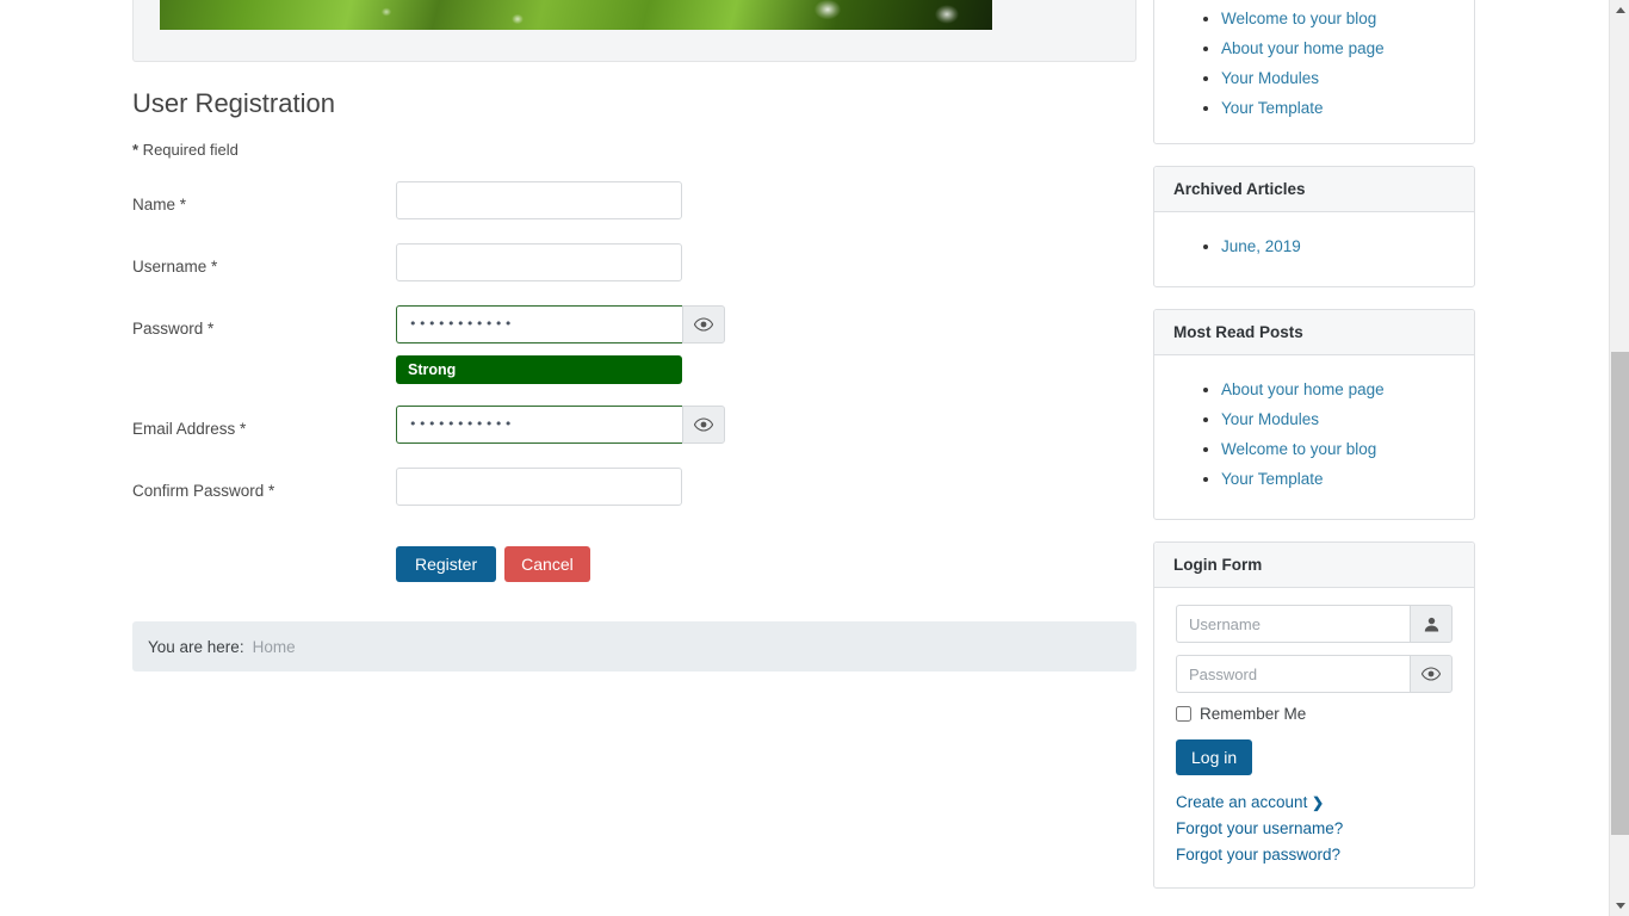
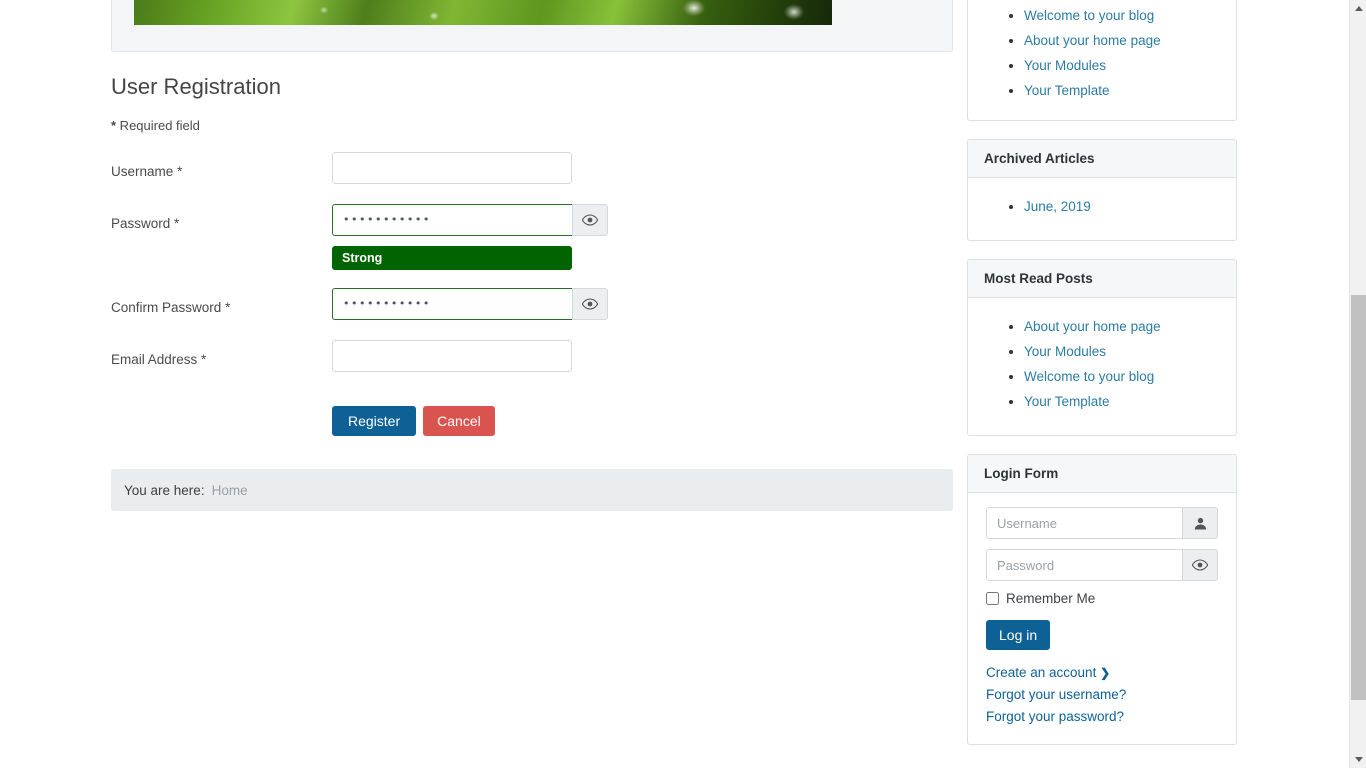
  User Registration
  * Required field
- Name *
  Username *
  Password *
  •••••••••••
  Strong
- Email Address *
+ Confirm Password *
  •••••••••••
- Confirm Password *
+ Email Address *
  Register
  Cancel
  You are here:
  Home
  Welcome to your blog
  About your home page
  Your Modules
  Your Template
  Archived Articles
  June, 2019
  Most Read Posts
  About your home page
  Your Modules
  Welcome to your blog
  Your Template
  Login Form
  Username
  Password
  Remember Me
  Log in
  Create an account ❯
  Forgot your username?
  Forgot your password?
